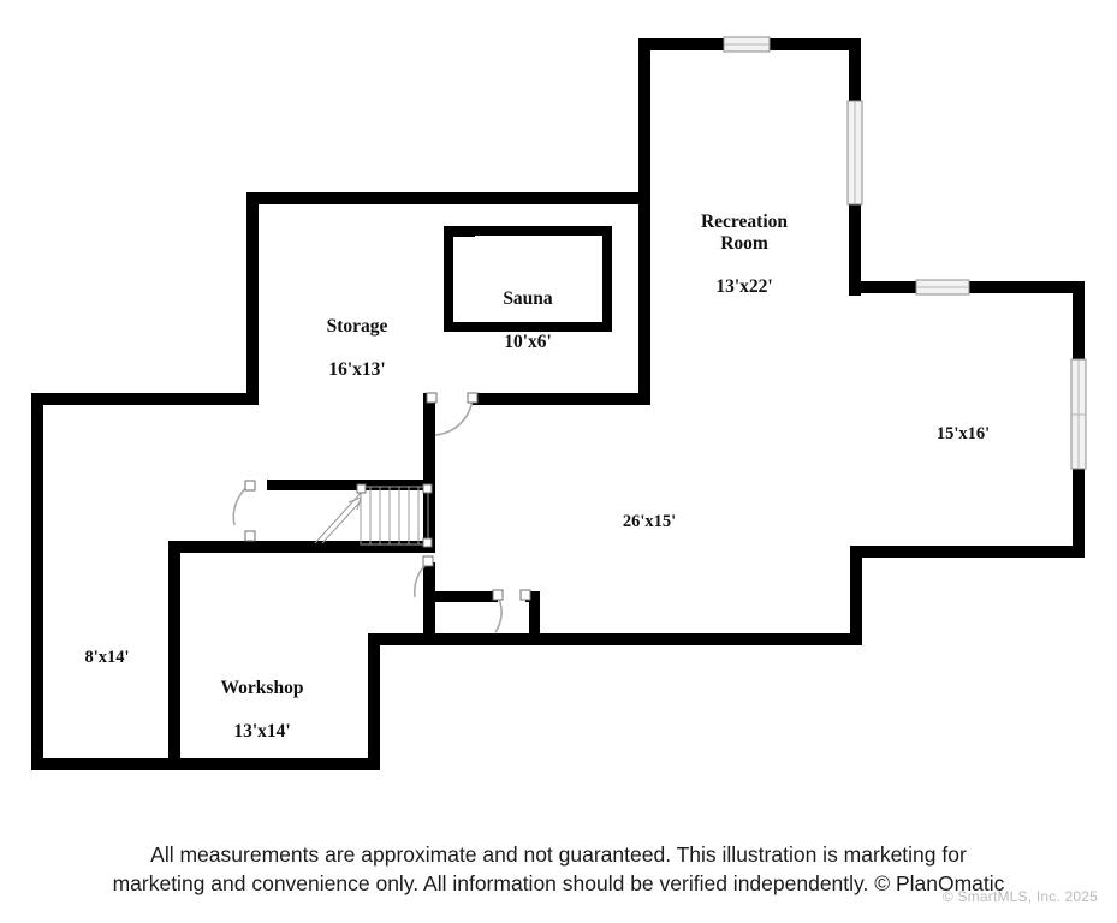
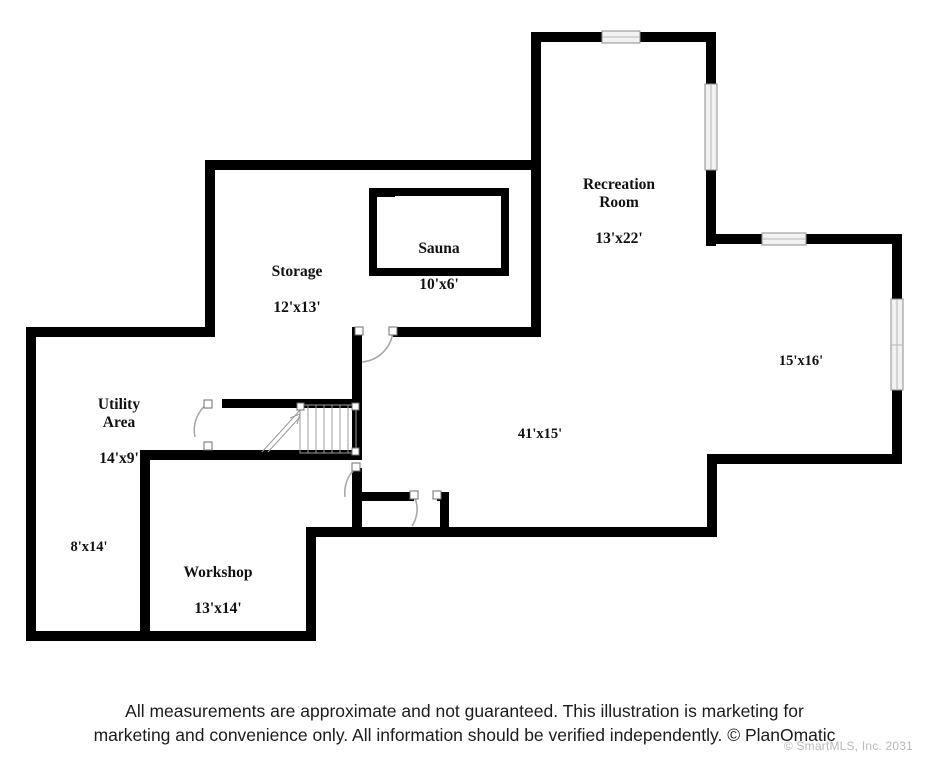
  Recreation
  Room
  13'x22'
  Storage
- 16'x13'
+ 12'x13'
  Sauna
  10'x6'
+ Utility
+ Area
+ 14'x9'
  Workshop
  13'x14'
  15'x16'
- 26'x15'
+ 41'x15'
  8'x14'
  All measurements are approximate and not guaranteed. This illustration is marketing for
  marketing and convenience only. All information should be verified independently. © PlanOmatic
- © SmartMLS, Inc. 2025
+ © SmartMLS, Inc. 2031
